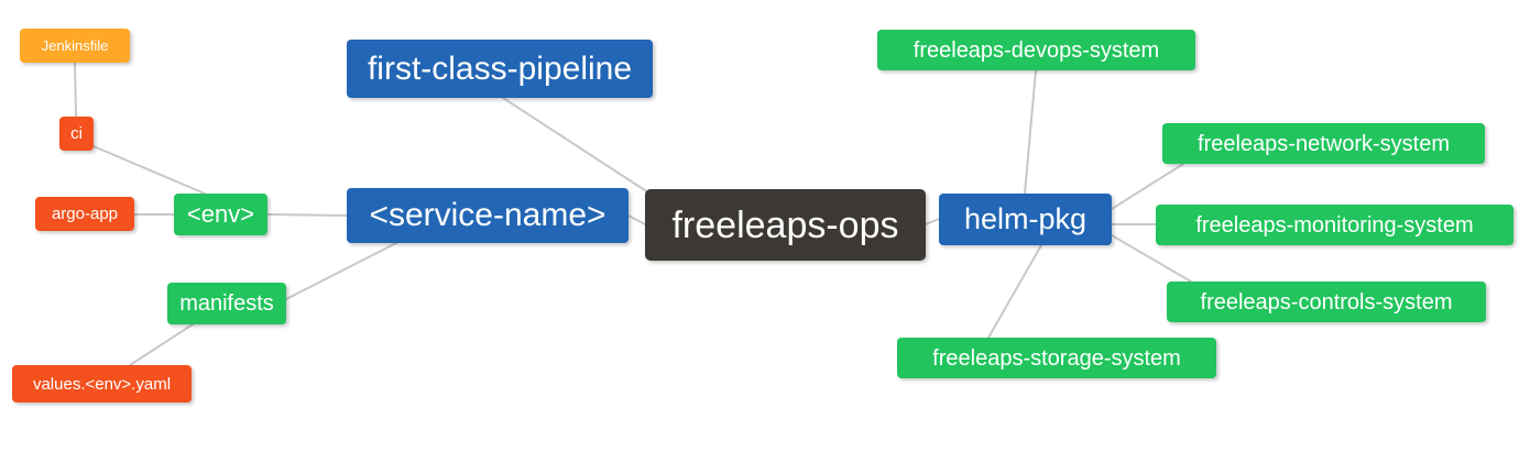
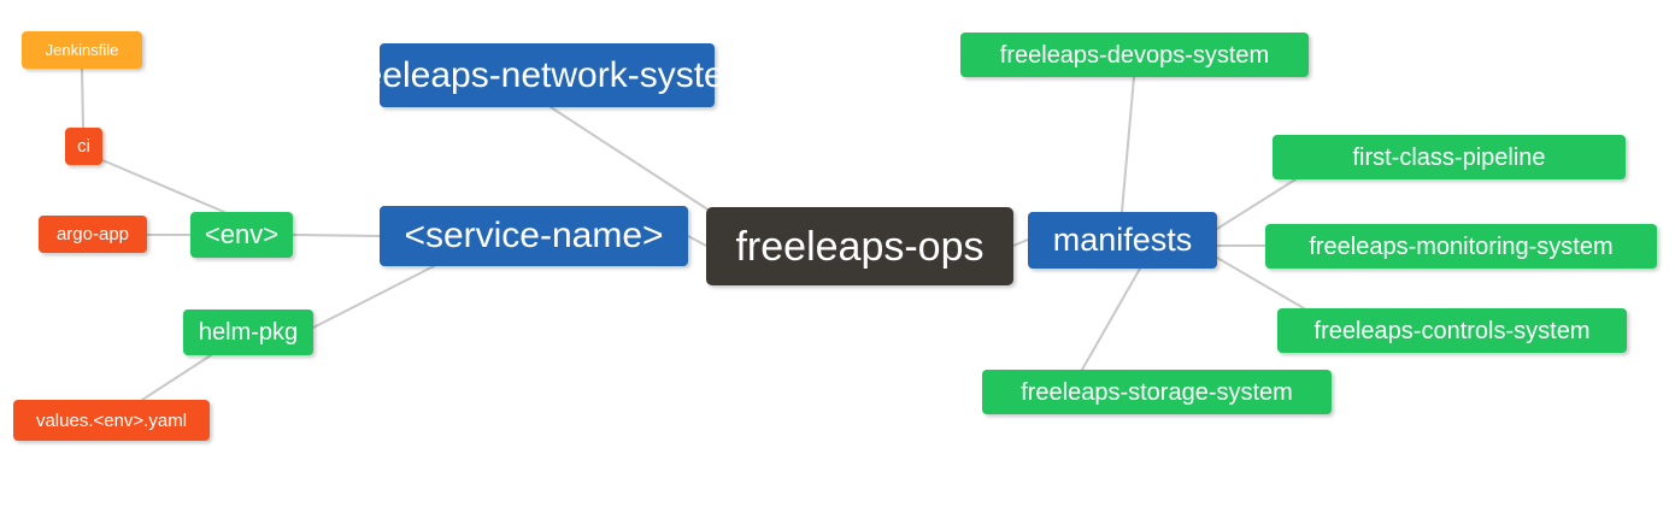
  freeleaps-ops
  <service-name>
- first-class-pipeline
+ freeleaps-network-system
- helm-pkg
+ manifests
  <env>
- manifests
+ helm-pkg
  argo-app
  ci
  Jenkinsfile
  values.<env>.yaml
  freeleaps-devops-system
- freeleaps-network-system
+ first-class-pipeline
  freeleaps-monitoring-system
  freeleaps-controls-system
  freeleaps-storage-system
